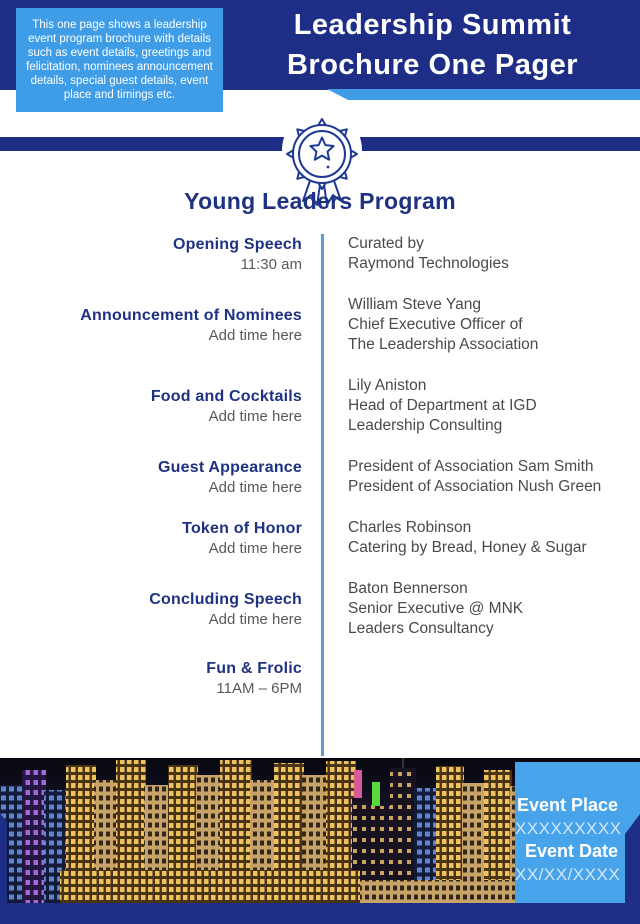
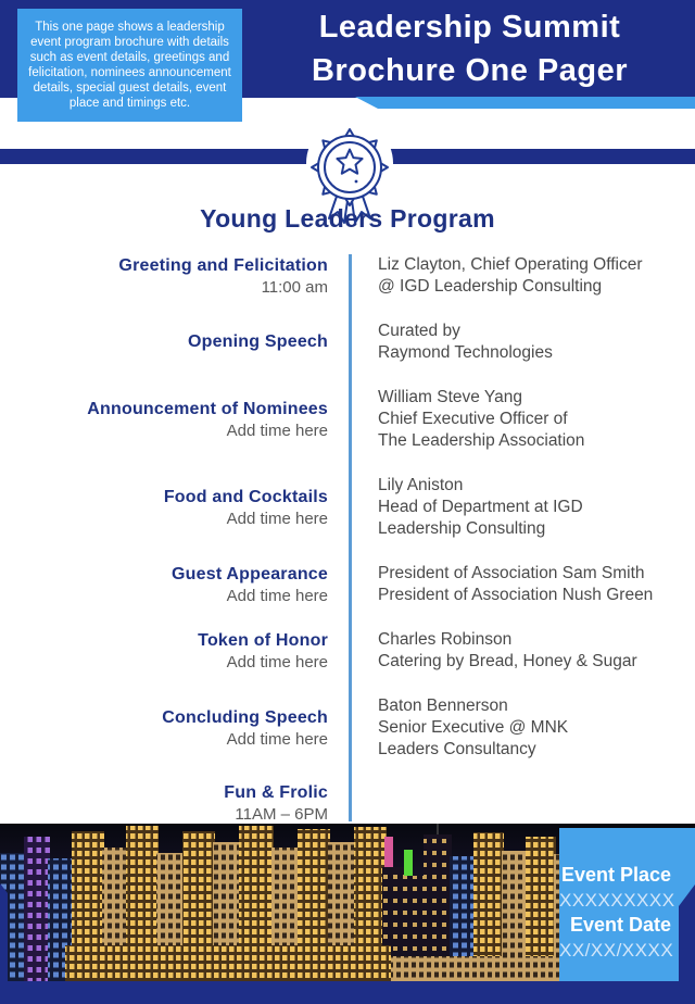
  Leadership Summit
  Brochure One Pager
  This one page shows a leadership
  event program brochure with details
  such as event details, greetings and
  felicitation, nominees announcement
  details, special guest details, event
  place and timings etc.
  Young Leaders Program
+ Greeting and Felicitation
+ 11:00 am
+ Liz Clayton, Chief Operating Officer
+ @ IGD Leadership Consulting
  Opening Speech
- 11:30 am
  Curated by
  Raymond Technologies
  Announcement of Nominees
  Add time here
  William Steve Yang
  Chief Executive Officer of
  The Leadership Association
  Food and Cocktails
  Add time here
  Lily Aniston
  Head of Department at IGD
  Leadership Consulting
  Guest Appearance
  Add time here
  President of Association Sam Smith
  President of Association Nush Green
  Token of Honor
  Add time here
  Charles Robinson
  Catering by Bread, Honey & Sugar
  Concluding Speech
  Add time here
  Baton Bennerson
  Senior Executive @ MNK
  Leaders Consultancy
  Fun & Frolic
  11AM – 6PM
  Event Place
  XXXXXXXXX
  Event Date
  XX/XX/XXXX
